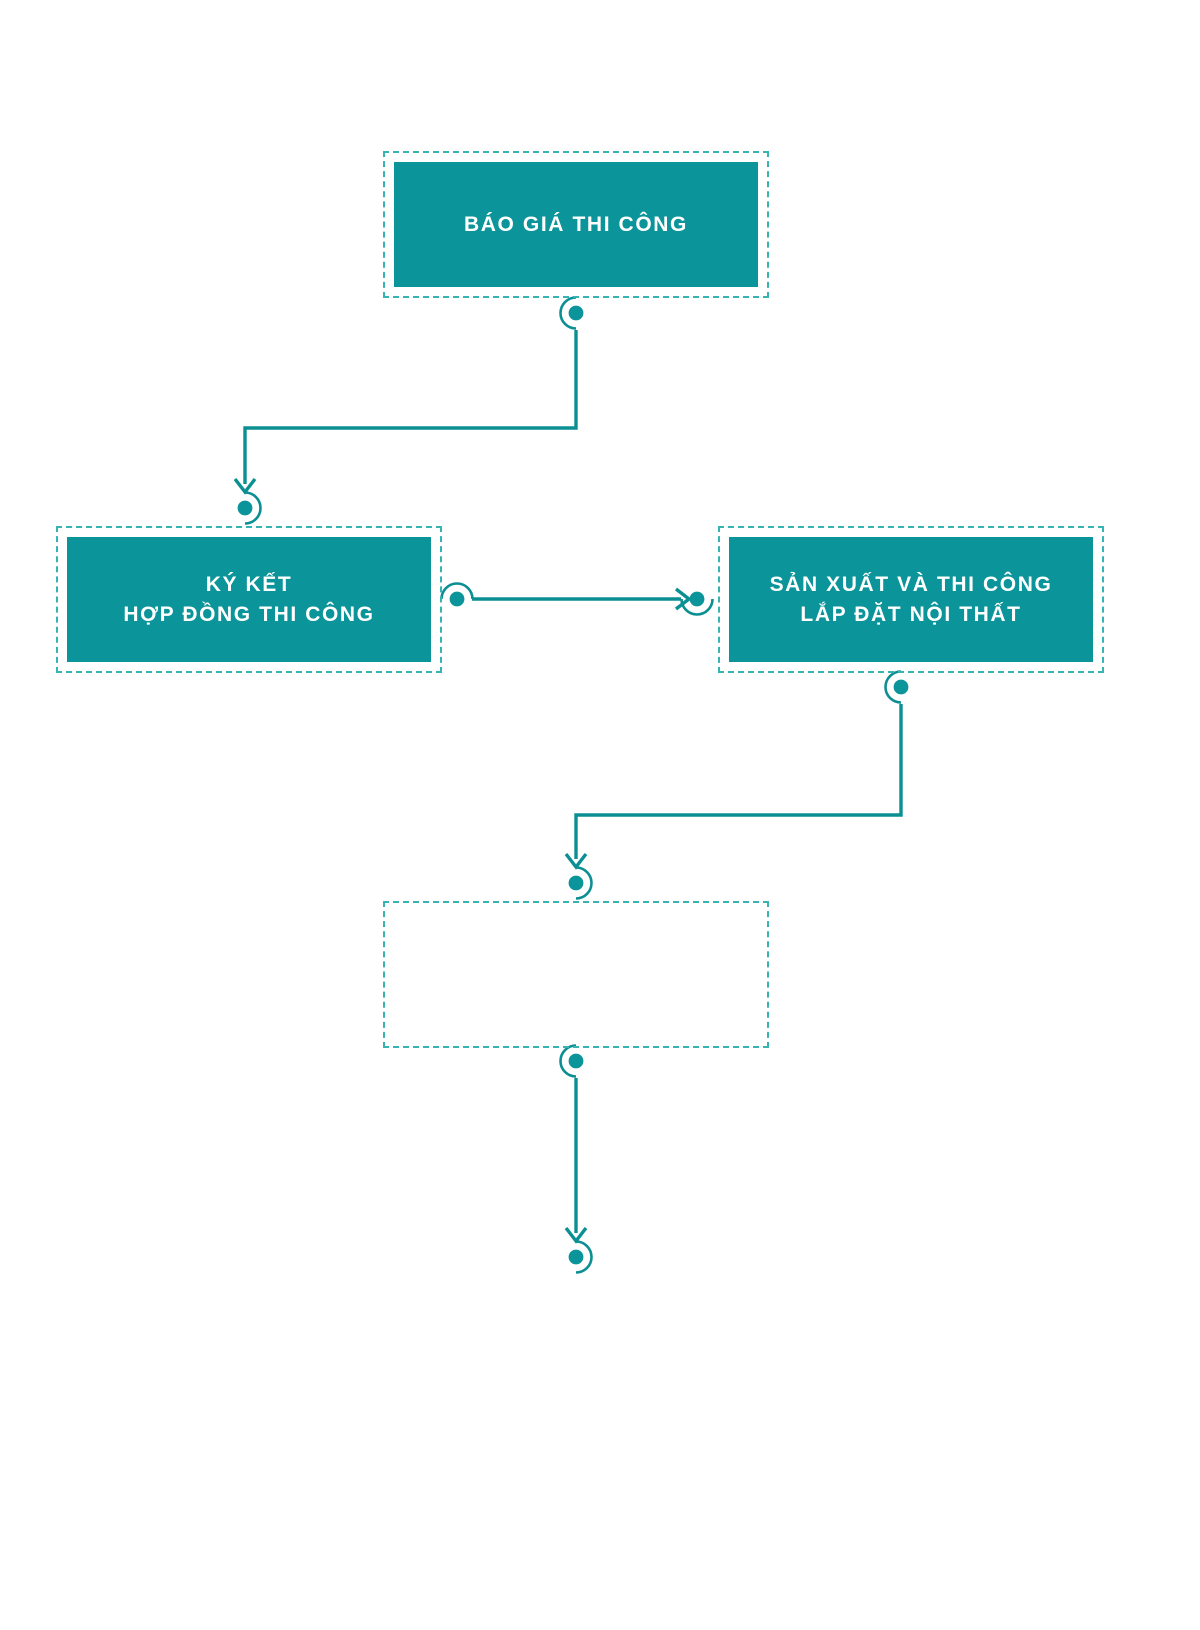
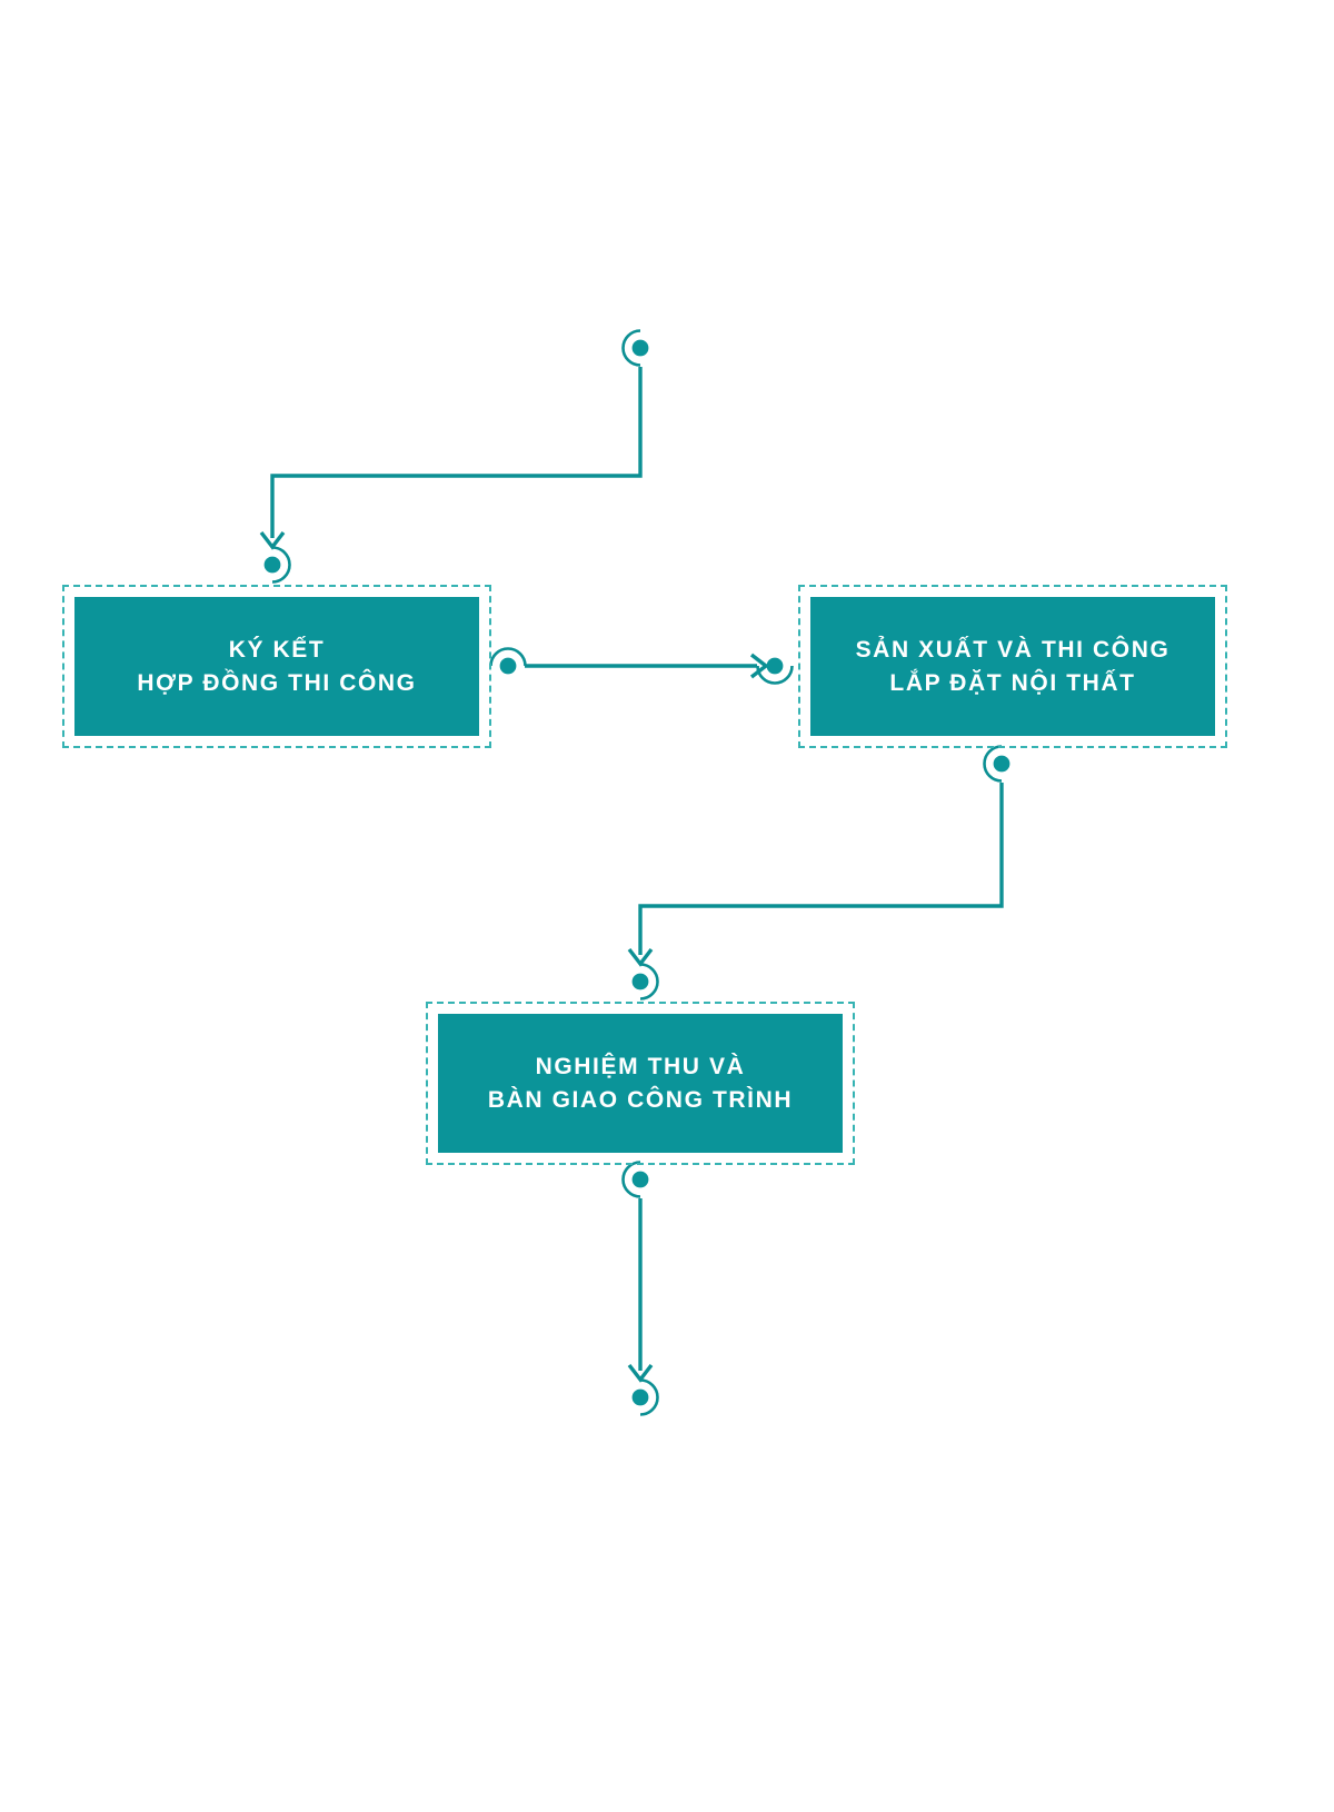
- BÁO GIÁ THI CÔNG
  KÝ KẾT
  HỢP ĐỒNG THI CÔNG
  SẢN XUẤT VÀ THI CÔNG
  LẮP ĐẶT NỘI THẤT
+ NGHIỆM THU VÀ
+ BÀN GIAO CÔNG TRÌNH
